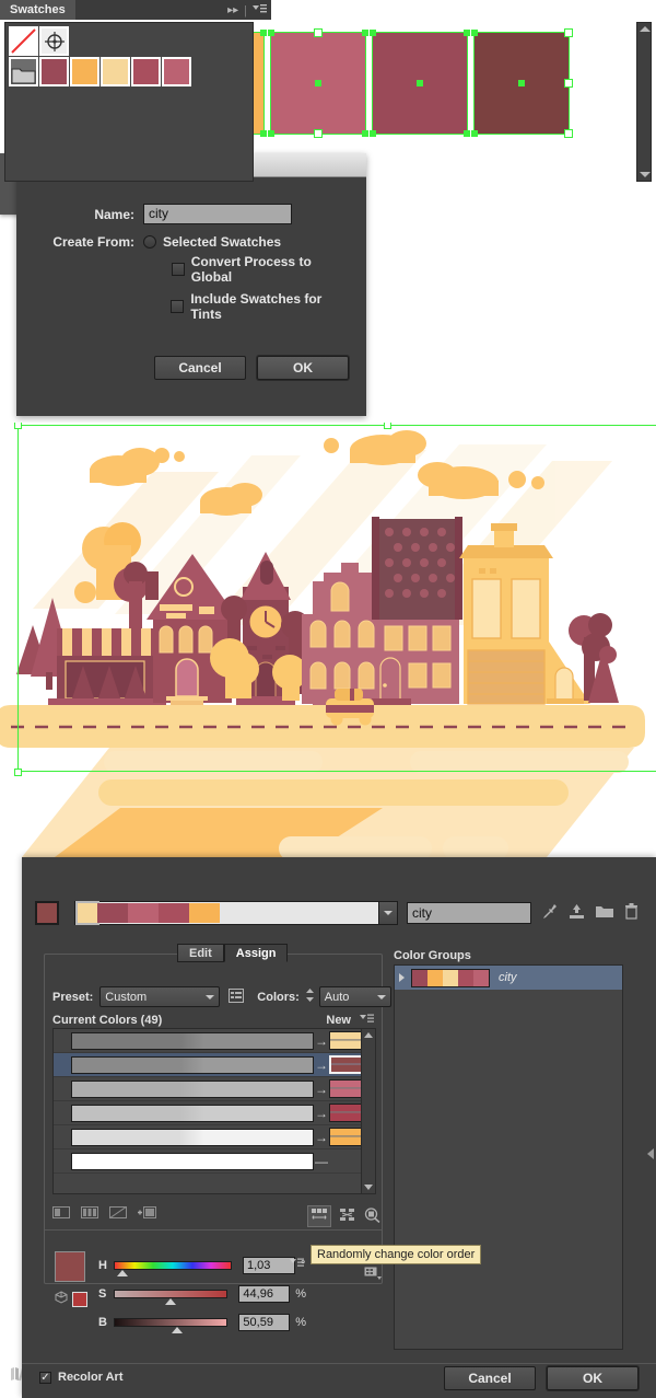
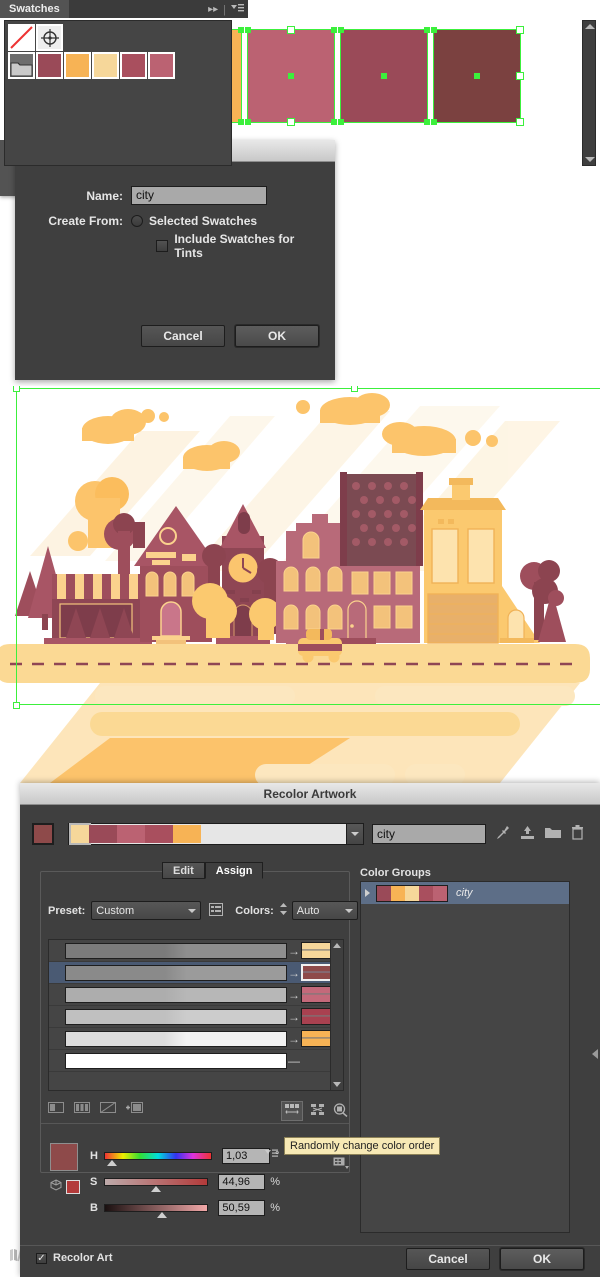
  Name:
  city
  Create From:
  Selected Swatches
- Convert Process to Global
  Include Swatches for Tints
  Cancel
  OK
  Swatches
  ▸▸
  |
+ Recolor Artwork
  city
  Edit
  Assign
  Preset:
  Custom
  Colors:
  Auto
- Current Colors (49)
- New
  →
  →
  →
  →
  →
  —
  H
  1,03
  °
  S
  44,96
  %
  B
  50,59
  %
  Randomly change color order
  Color Groups
  city
  ✓
  Recolor Art
  Cancel
  OK
